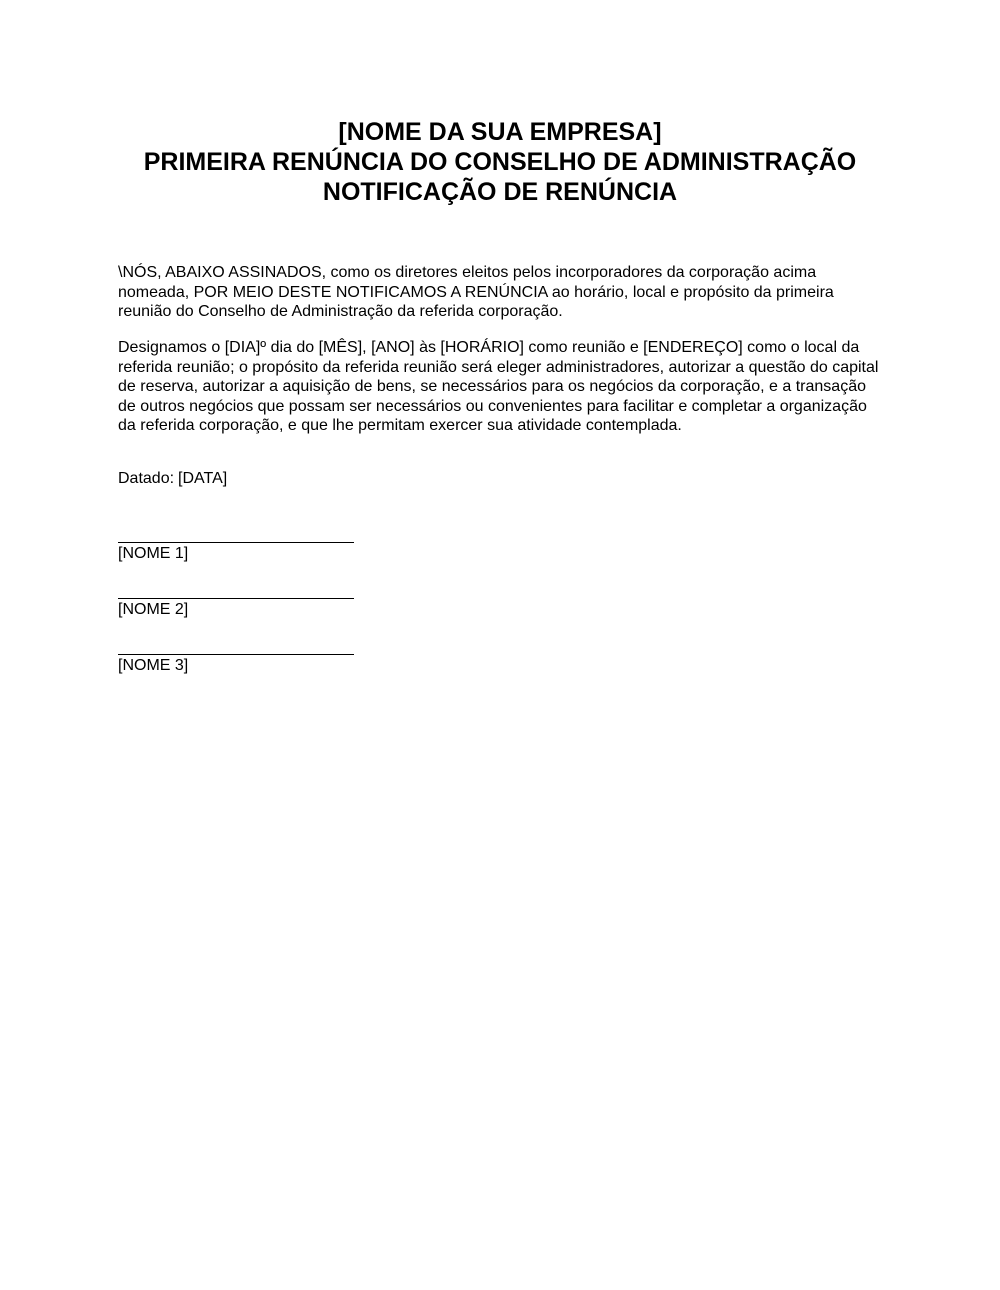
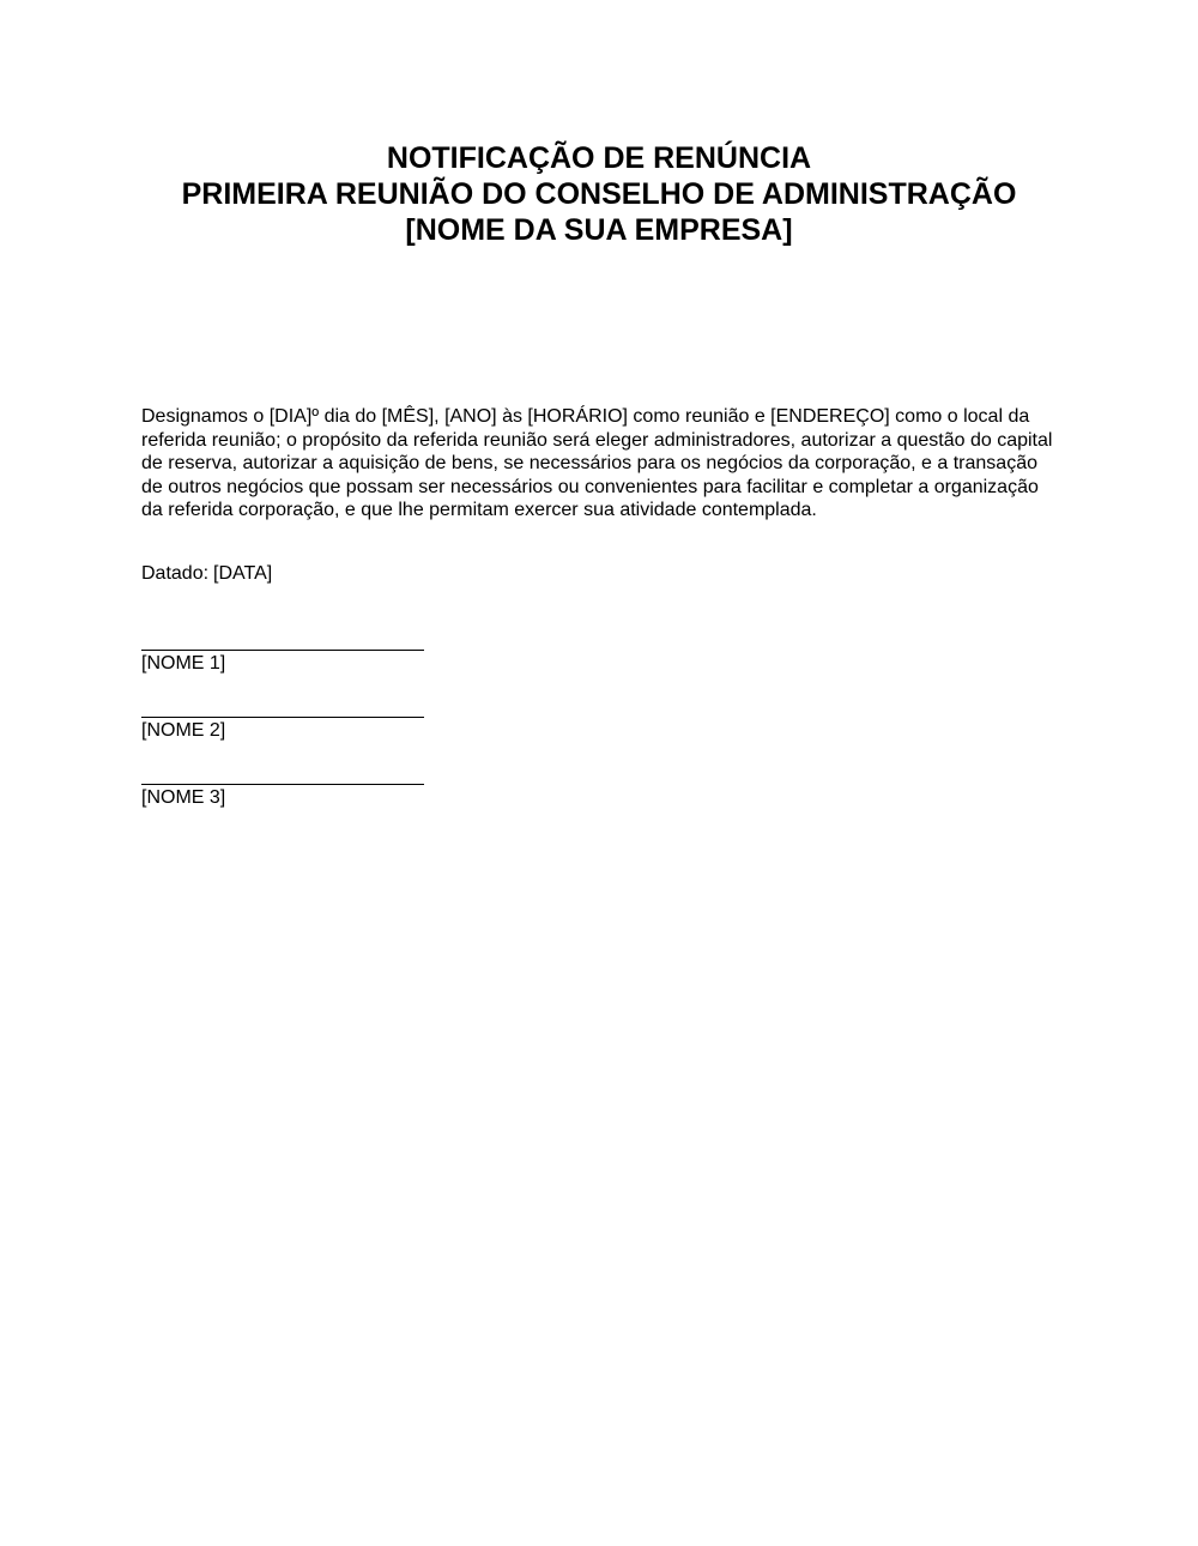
- [NOME DA SUA EMPRESA]
+ NOTIFICAÇÃO DE RENÚNCIA
- PRIMEIRA RENÚNCIA DO CONSELHO DE ADMINISTRAÇÃO
+ PRIMEIRA REUNIÃO DO CONSELHO DE ADMINISTRAÇÃO
- NOTIFICAÇÃO DE RENÚNCIA
+ [NOME DA SUA EMPRESA]
- \NÓS, ABAIXO ASSINADOS, como os diretores eleitos pelos incorporadores da corporação acima nomeada, POR MEIO DESTE NOTIFICAMOS A RENÚNCIA ao horário, local e propósito da primeira reunião do Conselho de Administração da referida corporação.
  Designamos o [DIA]º dia do [MÊS], [ANO] às [HORÁRIO] como reunião e [ENDEREÇO] como o local da referida reunião; o propósito da referida reunião será eleger administradores, autorizar a questão do capital de reserva, autorizar a aquisição de bens, se necessários para os negócios da corporação, e a transação de outros negócios que possam ser necessários ou convenientes para facilitar e completar a organização da referida corporação, e que lhe permitam exercer sua atividade contemplada.
  Datado: [DATA]
  [NOME 1]
  [NOME 2]
  [NOME 3]
